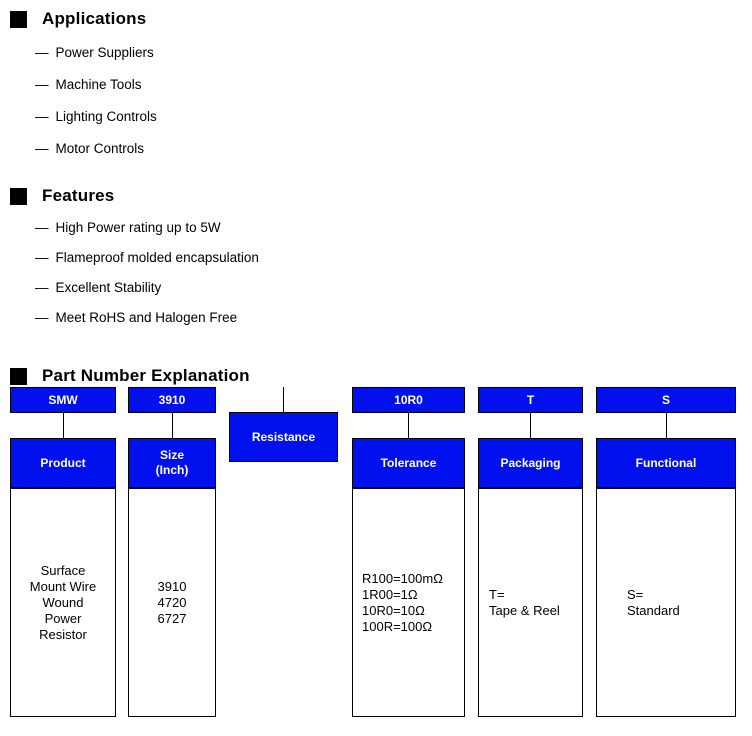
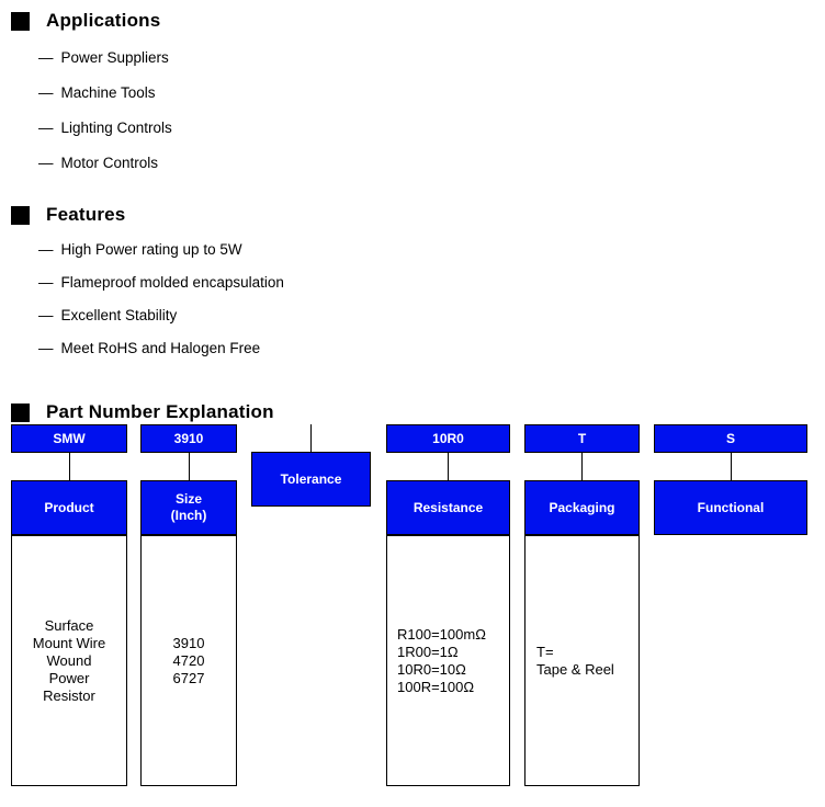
  Applications
  —
  Power Suppliers
  —
  Machine Tools
  —
  Lighting Controls
  —
  Motor Controls
  Features
  —
  High Power rating up to 5W
  —
  Flameproof molded encapsulation
  —
  Excellent Stability
  —
  Meet RoHS and Halogen Free
  Part Number Explanation
  SMW
  Product
  Surface
  Mount Wire
  Wound
  Power
  Resistor
  3910
  Size
  (Inch)
  3910
  4720
  6727
- Resistance
+ Tolerance
  10R0
- Tolerance
+ Resistance
  R100=100mΩ
  1R00=1Ω
  10R0=10Ω
  100R=100Ω
  T
  Packaging
  T=
  Tape & Reel
  S
  Functional
- S=
- Standard
